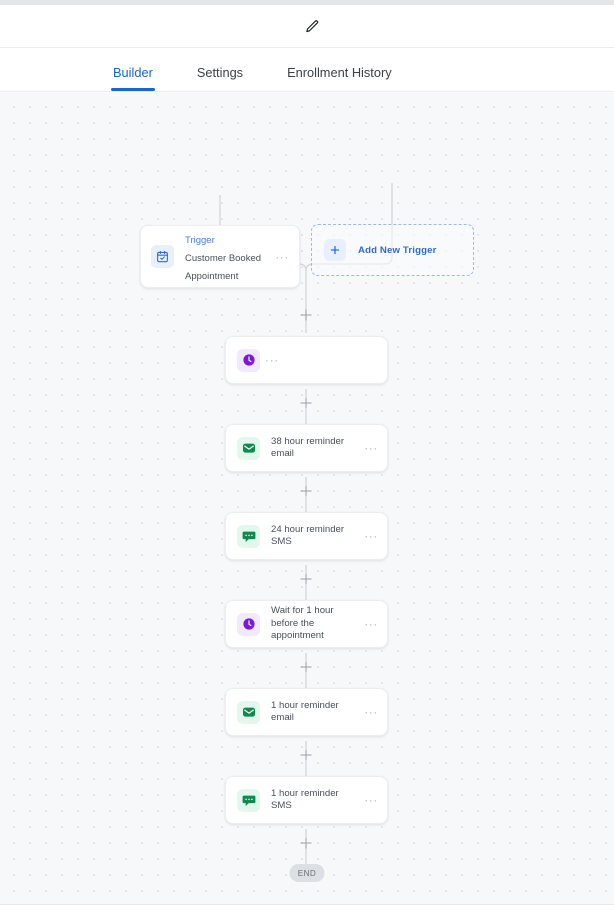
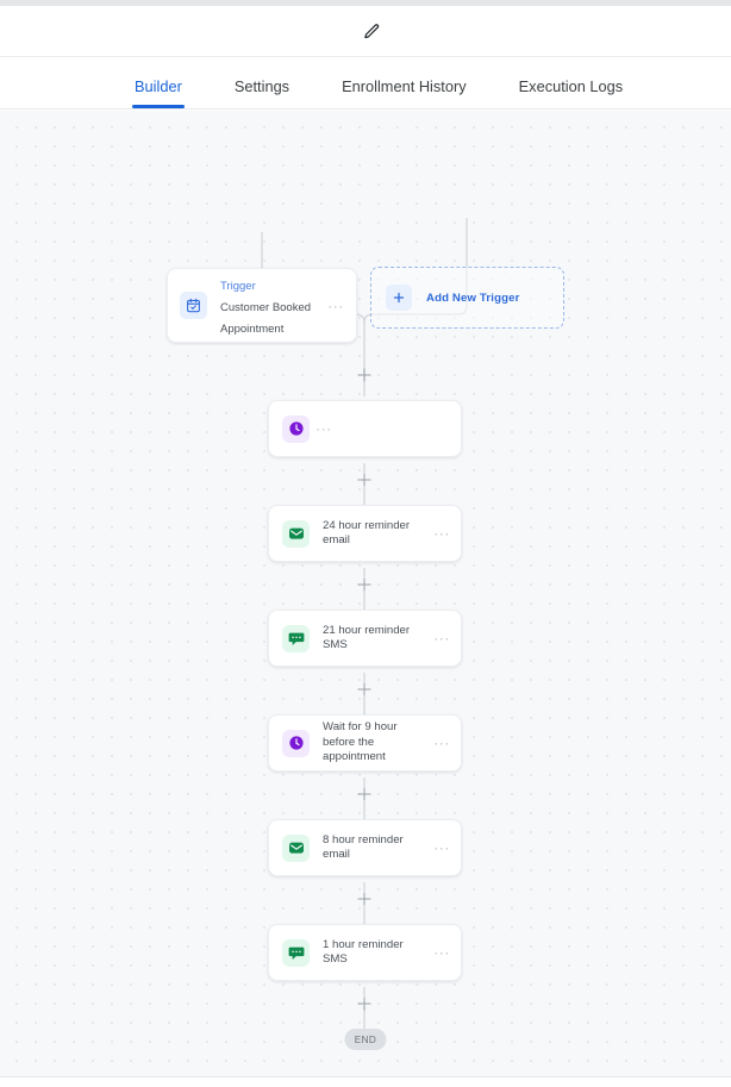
  Builder
  Settings
  Enrollment History
+ Execution Logs
  Trigger
  Customer Booked Appointment
  ···
  Add New Trigger
  ···
- 38 hour reminder email
+ 24 hour reminder email
  ···
- 24 hour reminder SMS
+ 21 hour reminder SMS
  ···
- Wait for 1 hour before the appointment
+ Wait for 9 hour before the appointment
  ···
- 1 hour reminder email
+ 8 hour reminder email
  ···
  1 hour reminder SMS
  ···
  END
